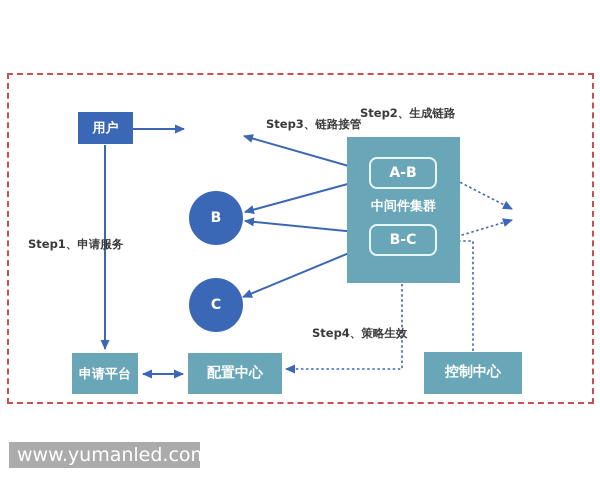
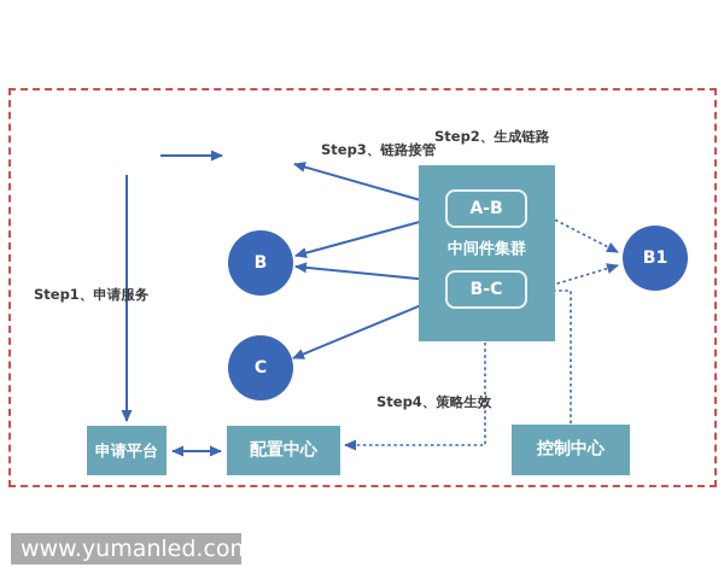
- 用户
  B
  C
+ B1
  A-B
  中间件集群
  B-C
  申请平台
  配置中心
  控制中心
  Step1、申请服务
  Step2、生成链路
  Step3、链路接管
  Step4、策略生效
  www.yumanled.com
